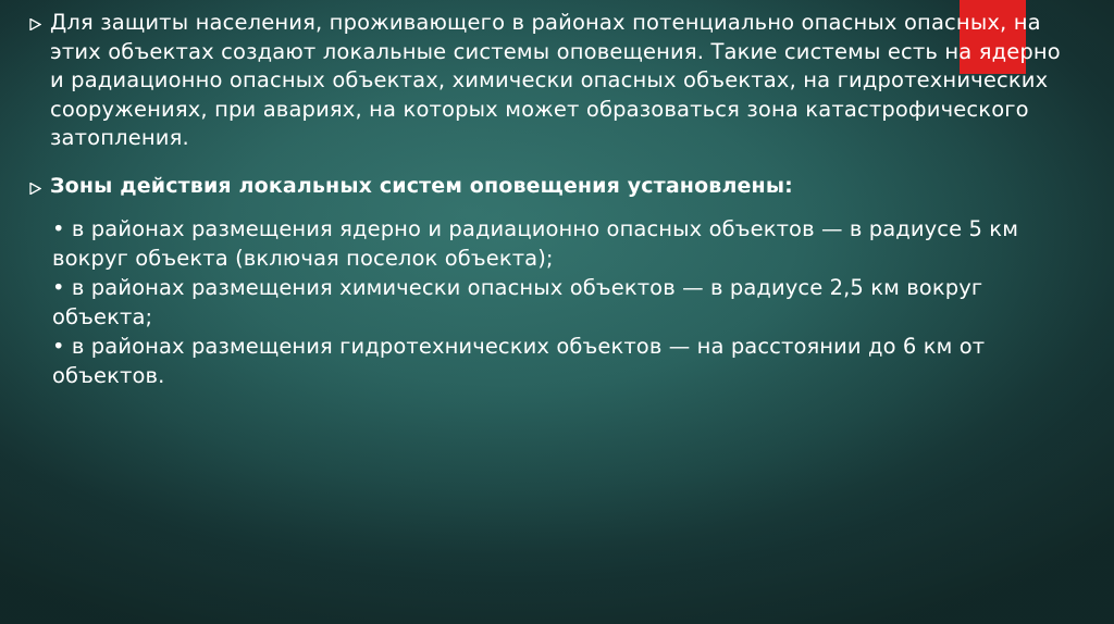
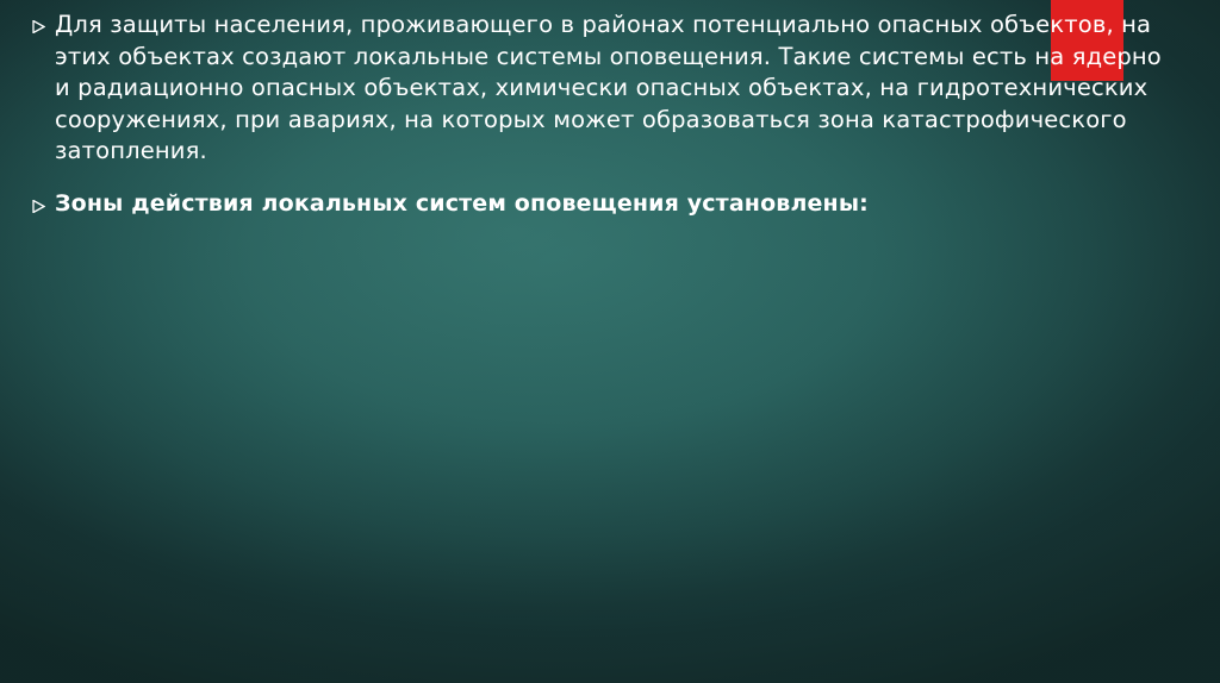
- Для защиты населения, проживающего в районах потенциально опасных опасных, на этих объектах создают локальные системы оповещения. Такие системы есть на ядерно и радиационно опасных объектах, химически опасных объектах, на гидротехнических сооружениях, при авариях, на которых может образоваться зона катастрофического затопления.
+ Для защиты населения, проживающего в районах потенциально опасных объектов, на этих объектах создают локальные системы оповещения. Такие системы есть на ядерно и радиационно опасных объектах, химически опасных объектах, на гидротехнических сооружениях, при авариях, на которых может образоваться зона катастрофического затопления.
  Зоны действия локальных систем оповещения установлены:
- • в районах размещения ядерно и радиационно опасных объектов — в радиусе 5 км вокруг объекта (включая поселок объекта);
- • в районах размещения химически опасных объектов — в радиусе 2,5 км вокруг объекта;
- • в районах размещения гидротехнических объектов — на расстоянии до 6 км от объектов.
